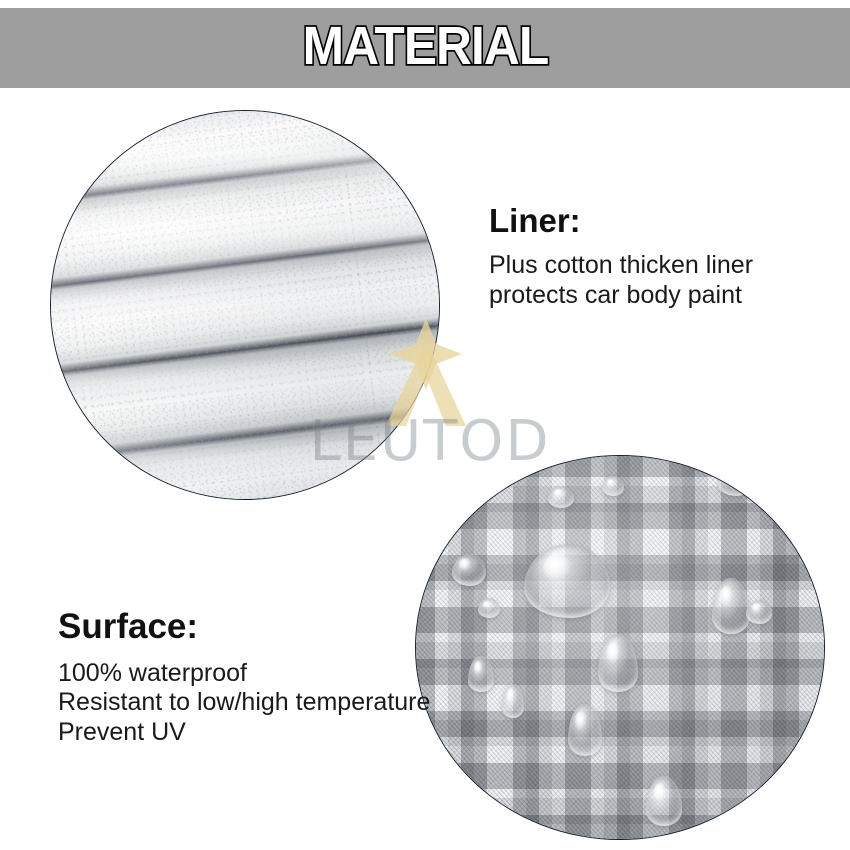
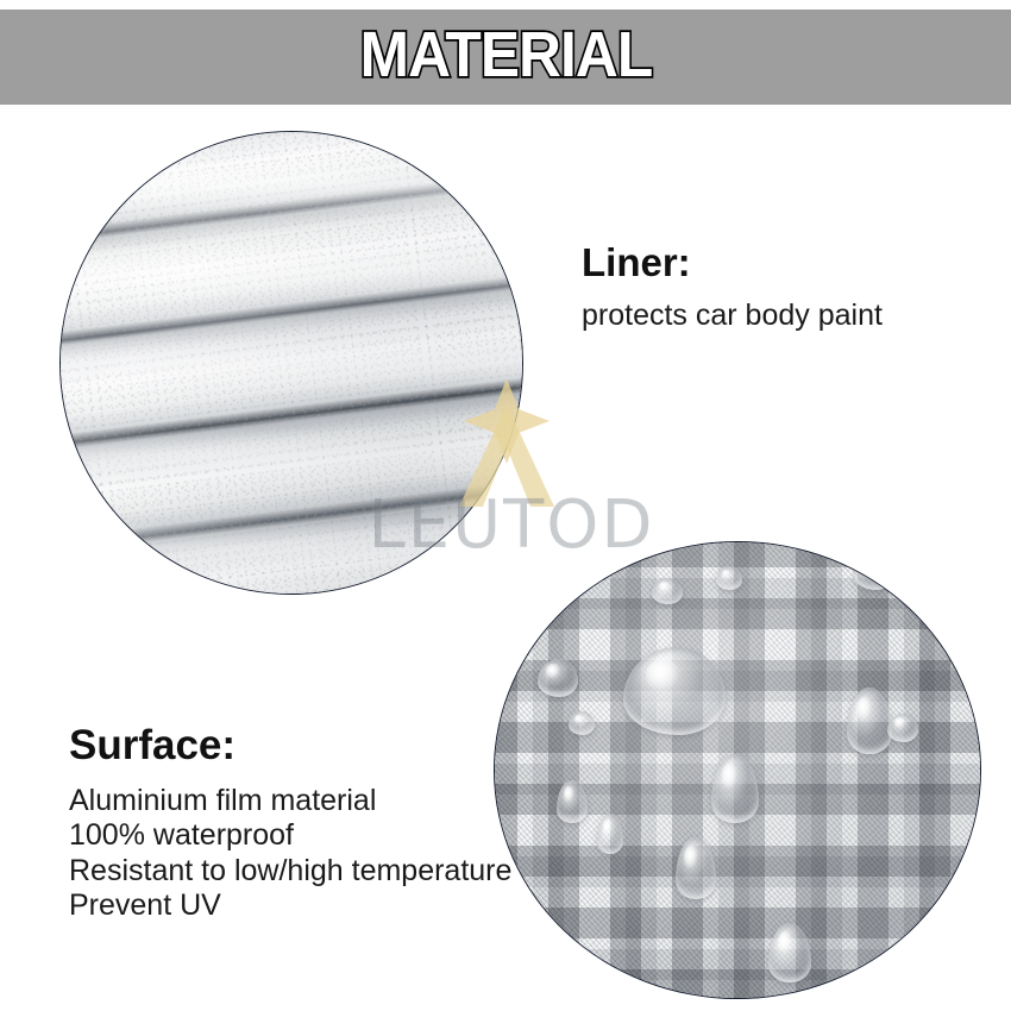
  MATERIAL
  Liner:
- Plus cotton thicken liner
  protects car body paint
  LEUTOD
  Surface:
+ Aluminium film material
  100% waterproof
  Resistant to low/high temperature
  Prevent UV
